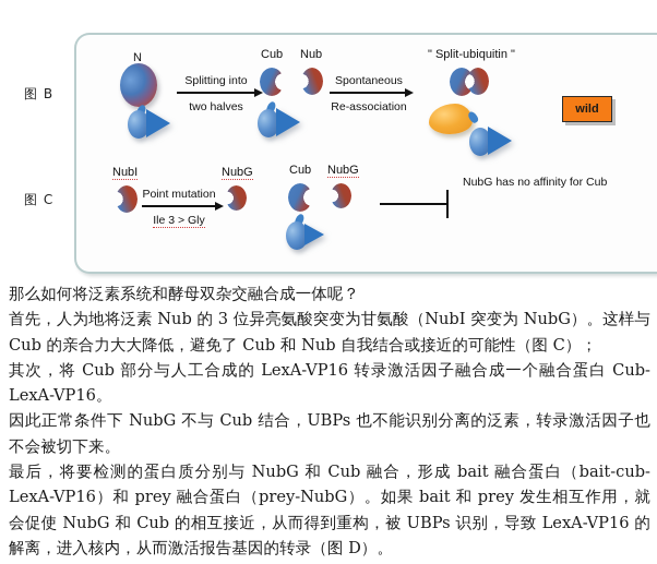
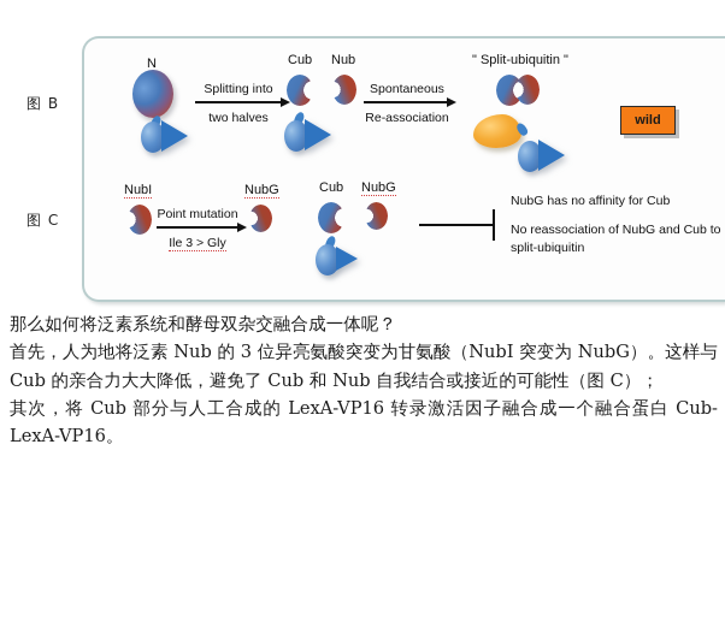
  图 B
  图 C
  N
  Splitting into
  two halves
  Cub
  Nub
  Spontaneous
  Re-association
  " Split-ubiquitin "
  wild
  NubI
  Point mutation
  Ile 3 > Gly
  NubG
  Cub
  NubG
  NubG has no affinity for Cub
+ No reassociation of NubG and Cub to split-ubiquitin
  那么如何将泛素系统和酵母双杂交融合成一体呢？
  首先，人为地将泛素 Nub 的 3 位异亮氨酸突变为甘氨酸（NubI 突变为 NubG）。这样与 Cub 的亲合力大大降低，避免了 Cub 和 Nub 自我结合或接近的可能性（图 C）；
  其次，将 Cub 部分与人工合成的 LexA-VP16 转录激活因子融合成一个融合蛋白 Cub-LexA-VP16。
- 因此正常条件下 NubG 不与 Cub 结合，UBPs 也不能识别分离的泛素，转录激活因子也不会被切下来。
- 最后，将要检测的蛋白质分别与 NubG 和 Cub 融合，形成 bait 融合蛋白（bait-cub-LexA-VP16）和 prey 融合蛋白（prey-NubG）。如果 bait 和 prey 发生相互作用，就会促使 NubG 和 Cub 的相互接近，从而得到重构，被 UBPs 识别，导致 LexA-VP16 的解离，进入核内，从而激活报告基因的转录（图 D）。
